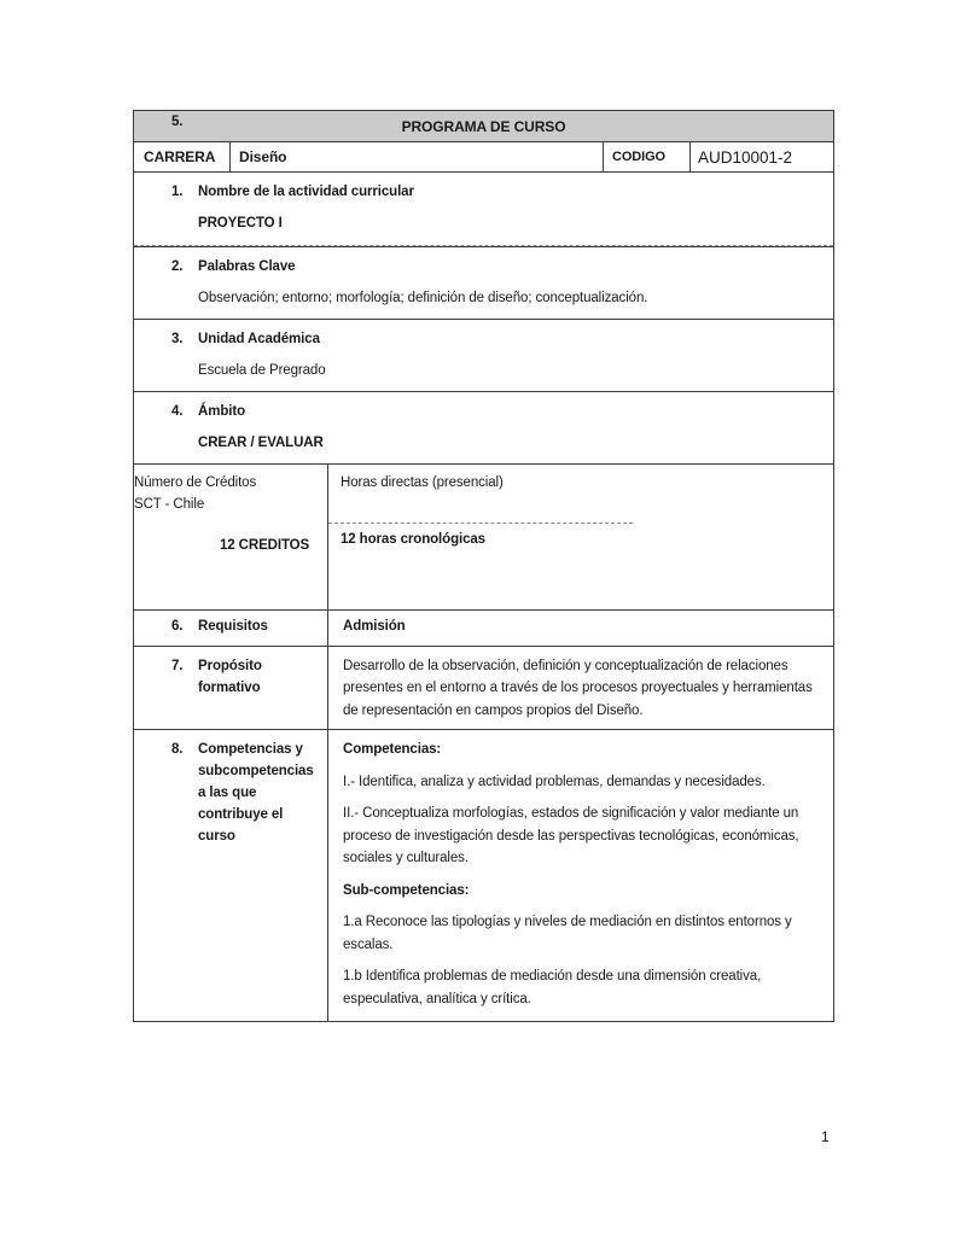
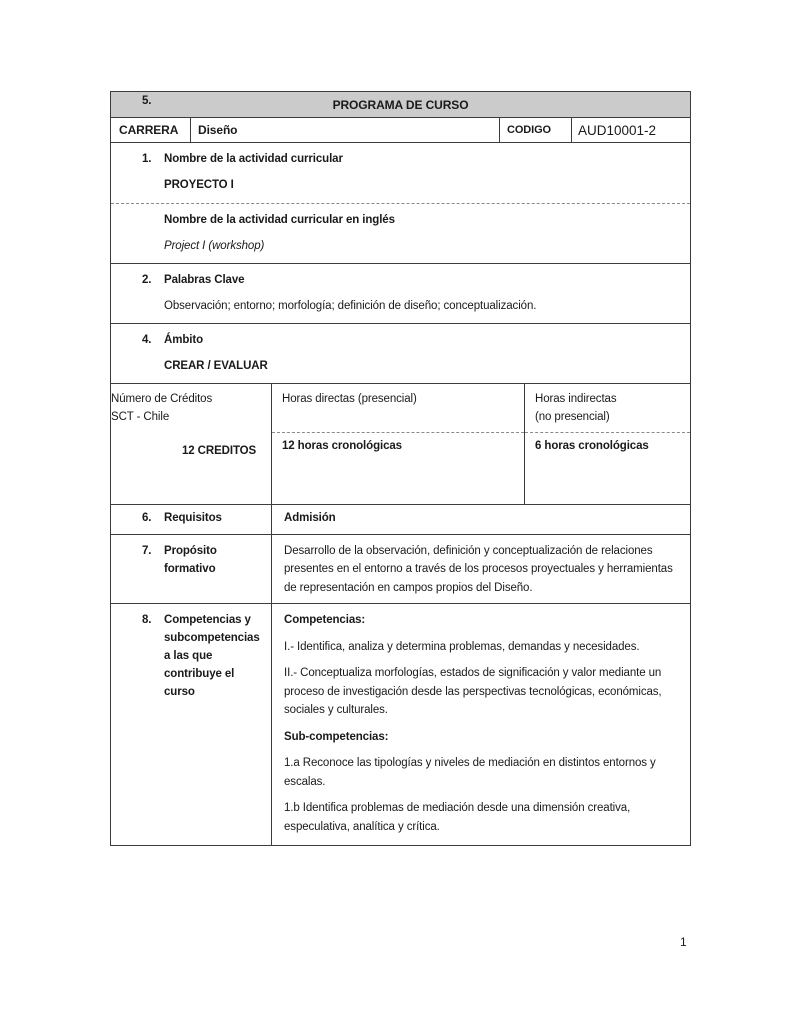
  PROGRAMA DE CURSO
  CARRERA
  Diseño
  CODIGO
  AUD10001-2
  1.
  Nombre de la actividad curricular
  PROYECTO I
+ Nombre de la actividad curricular en inglés
+ Project I (workshop)
  2.
  Palabras Clave
  Observación; entorno; morfología; definición de diseño; conceptualización.
- 3.
- Unidad Académica
- Escuela de Pregrado
  4.
  Ámbito
  CREAR / EVALUAR
  5.
  Número de Créditos
  SCT - Chile
  12 CREDITOS
  Horas directas (presencial)
  12 horas cronológicas
+ Horas indirectas
+ (no presencial)
+ 6 horas cronológicas
  6.
  Requisitos
  Admisión
  7.
  Propósito formativo
  Desarrollo de la observación, definición y conceptualización de relaciones presentes en el entorno a través de los procesos proyectuales y herramientas de representación en campos propios del Diseño.
  8.
  Competencias y subcompetencias a las que contribuye el curso
  Competencias:
- I.- Identifica, analiza y actividad problemas, demandas y necesidades.
+ I.- Identifica, analiza y determina problemas, demandas y necesidades.
  II.- Conceptualiza morfologías, estados de significación y valor mediante un proceso de investigación desde las perspectivas tecnológicas, económicas, sociales y culturales.
  Sub-competencias:
  1.a Reconoce las tipologías y niveles de mediación en distintos entornos y escalas.
  1.b Identifica problemas de mediación desde una dimensión creativa, especulativa, analítica y crítica.
  1
